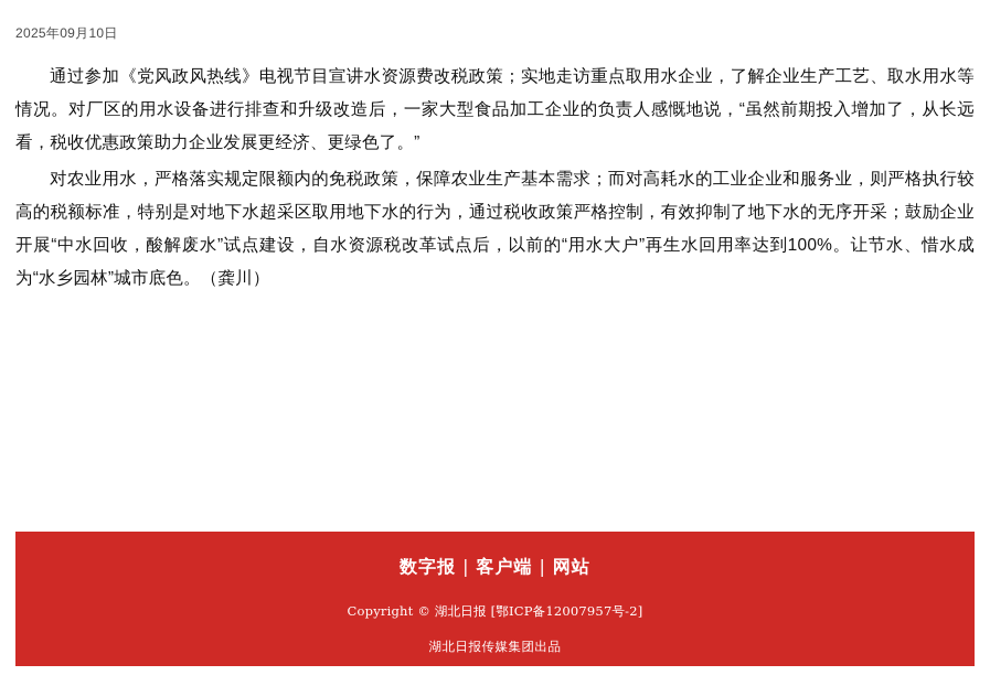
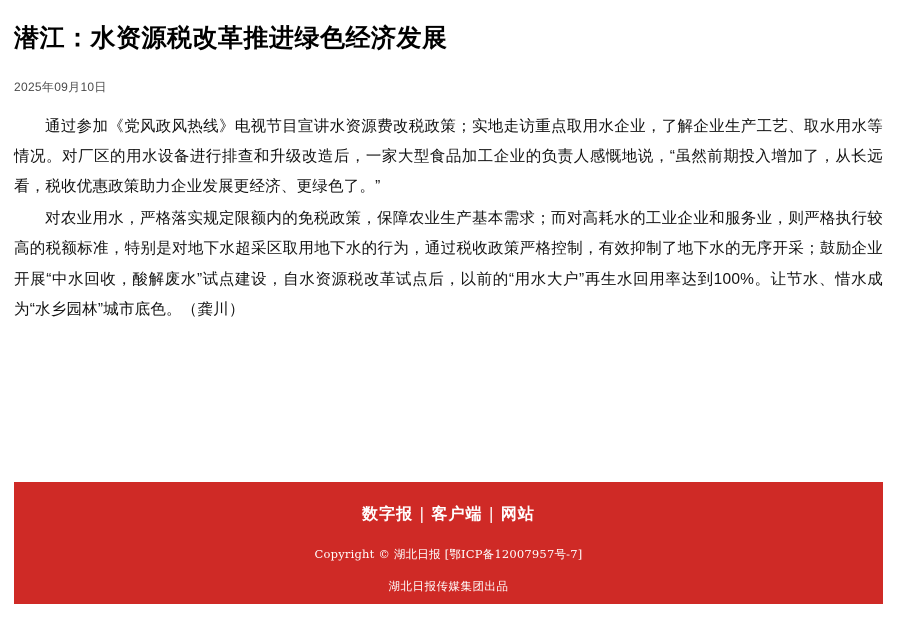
+ 潜江：水资源税改革推进绿色经济发展
  2025年09月10日
  通过参加《党风政风热线》电视节目宣讲水资源费改税政策；实地走访重点取用水企业，了解企业生产工艺、取水用水等情况。对厂区的用水设备进行排查和升级改造后，一家大型食品加工企业的负责人感慨地说，“虽然前期投入增加了，从长远看，税收优惠政策助力企业发展更经济、更绿色了。”
  对农业用水，严格落实规定限额内的免税政策，保障农业生产基本需求；而对高耗水的工业企业和服务业，则严格执行较高的税额标准，特别是对地下水超采区取用地下水的行为，通过税收政策严格控制，有效抑制了地下水的无序开采；鼓励企业开展“中水回收，酸解废水”试点建设，自水资源税改革试点后，以前的“用水大户”再生水回用率达到100%。让节水、惜水成为“水乡园林”城市底色。（龚川）
  数字报 | 客户端 | 网站
- Copyright © 湖北日报 [鄂ICP备12007957号-2]
+ Copyright © 湖北日报 [鄂ICP备12007957号-7]
  湖北日报传媒集团出品
